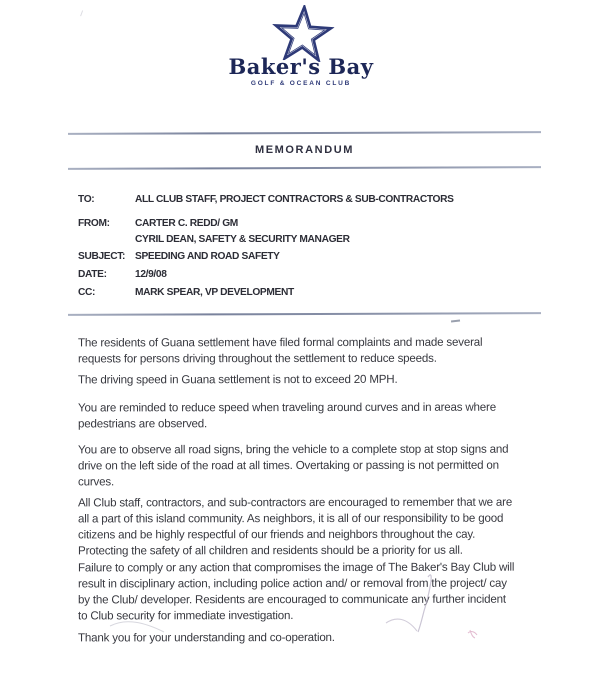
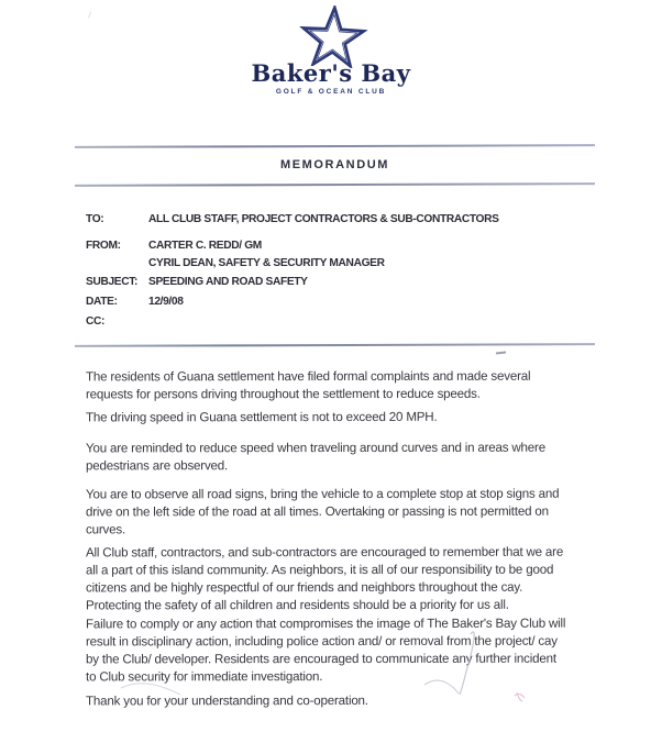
  Baker's Bay
  MEMORANDUM
  TO:
  ALL CLUB STAFF, PROJECT CONTRACTORS & SUB-CONTRACTORS
  FROM:
  CARTER C. REDD/ GM
  CYRIL DEAN, SAFETY & SECURITY MANAGER
  SUBJECT:
  SPEEDING AND ROAD SAFETY
  DATE:
  12/9/08
  CC:
- MARK SPEAR, VP DEVELOPMENT
  The residents of Guana settlement have filed formal complaints and made several
  requests for persons driving throughout the settlement to reduce speeds.
  The driving speed in Guana settlement is not to exceed 20 MPH.
  You are reminded to reduce speed when traveling around curves and in areas where
  pedestrians are observed.
  You are to observe all road signs, bring the vehicle to a complete stop at stop signs and
  drive on the left side of the road at all times. Overtaking or passing is not permitted on
  curves.
  All Club staff, contractors, and sub-contractors are encouraged to remember that we are
  all a part of this island community. As neighbors, it is all of our responsibility to be good
  citizens and be highly respectful of our friends and neighbors throughout the cay.
  Protecting the safety of all children and residents should be a priority for us all.
  Failure to comply or any action that compromises the image of The Baker's Bay Club will
  result in disciplinary action, including police action and/ or removal from the project/ cay
  by the Club/ developer. Residents are encouraged to communicate any further incident
  to Club security for immediate investigation.
  Thank you for your understanding and co-operation.
